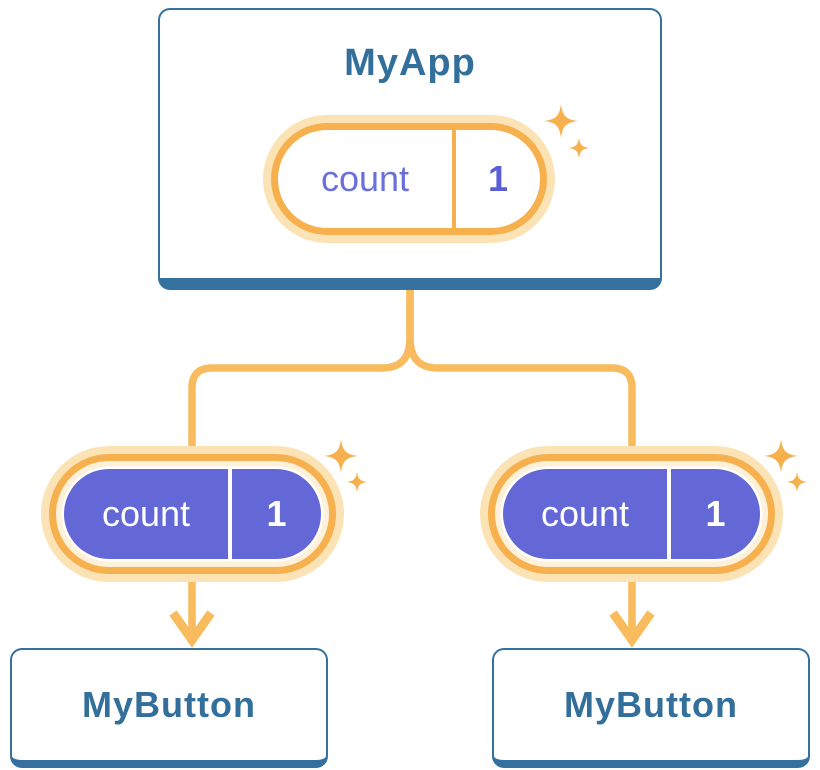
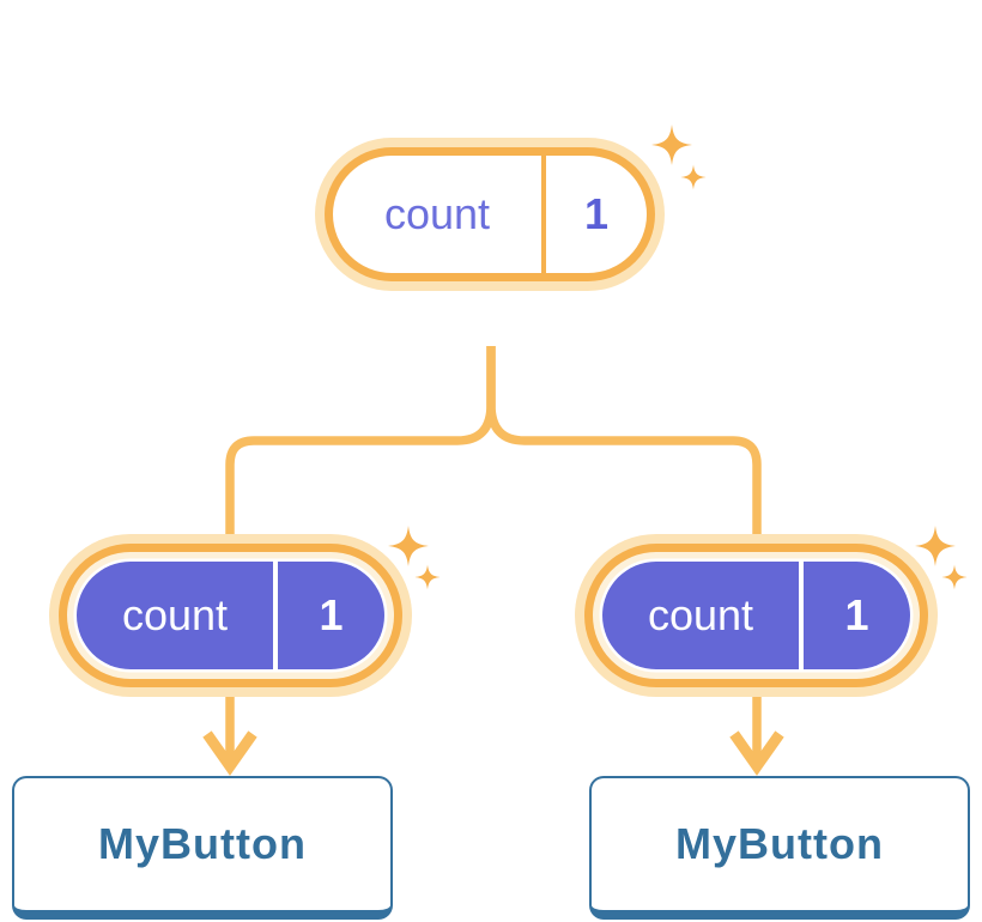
- MyApp
  count
  1
  count
  1
  count
  1
  MyButton
  MyButton
